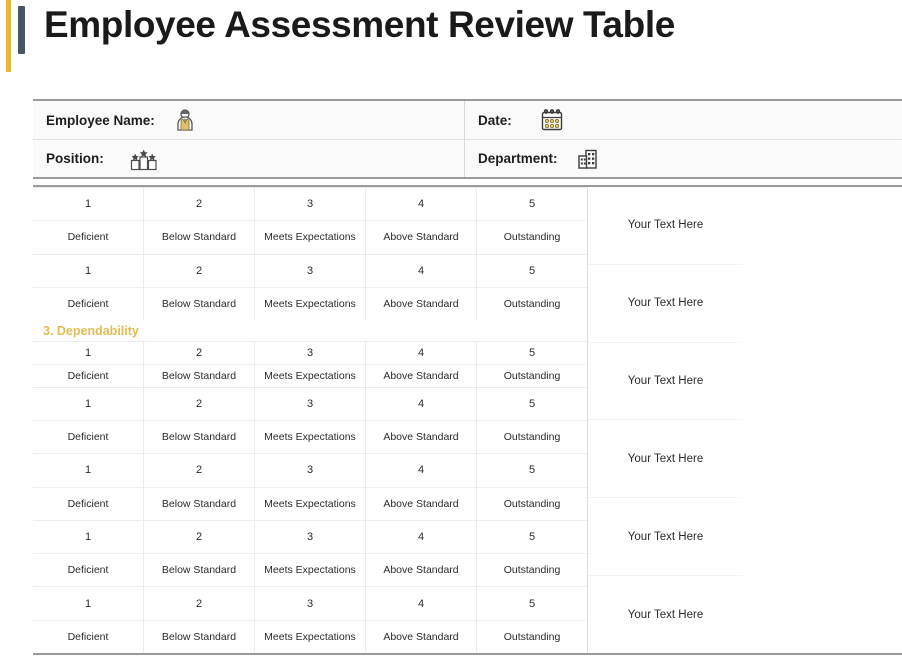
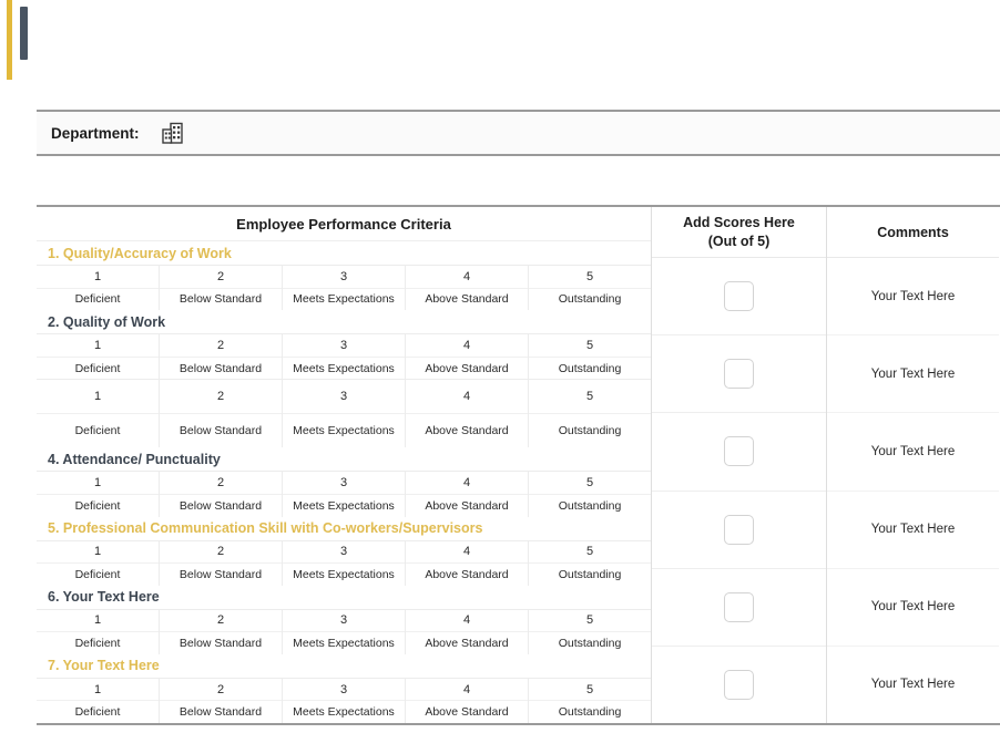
- Employee Assessment Review Table
- Employee Name:
- Date:
- Position:
  Department:
+ Employee Performance Criteria
+ 1. Quality/Accuracy of Work
  1
  Deficient
  2
  Below Standard
  3
  Meets Expectations
  4
  Above Standard
  5
  Outstanding
+ 2. Quality of Work
  1
  Deficient
  2
  Below Standard
  3
  Meets Expectations
  4
  Above Standard
  5
  Outstanding
- 3. Dependability
  1
  Deficient
  2
  Below Standard
  3
  Meets Expectations
  4
  Above Standard
  5
  Outstanding
+ 4. Attendance/ Punctuality
  1
  Deficient
  2
  Below Standard
  3
  Meets Expectations
  4
  Above Standard
  5
  Outstanding
+ 5. Professional Communication Skill with Co-workers/Supervisors
  1
  Deficient
  2
  Below Standard
  3
  Meets Expectations
  4
  Above Standard
  5
  Outstanding
+ 6. Your Text Here
  1
  Deficient
  2
  Below Standard
  3
  Meets Expectations
  4
  Above Standard
  5
  Outstanding
+ 7. Your Text Here
  1
  Deficient
  2
  Below Standard
  3
  Meets Expectations
  4
  Above Standard
  5
  Outstanding
+ Add Scores Here
+ (Out of 5)
+ Comments
  Your Text Here
  Your Text Here
  Your Text Here
  Your Text Here
  Your Text Here
  Your Text Here
